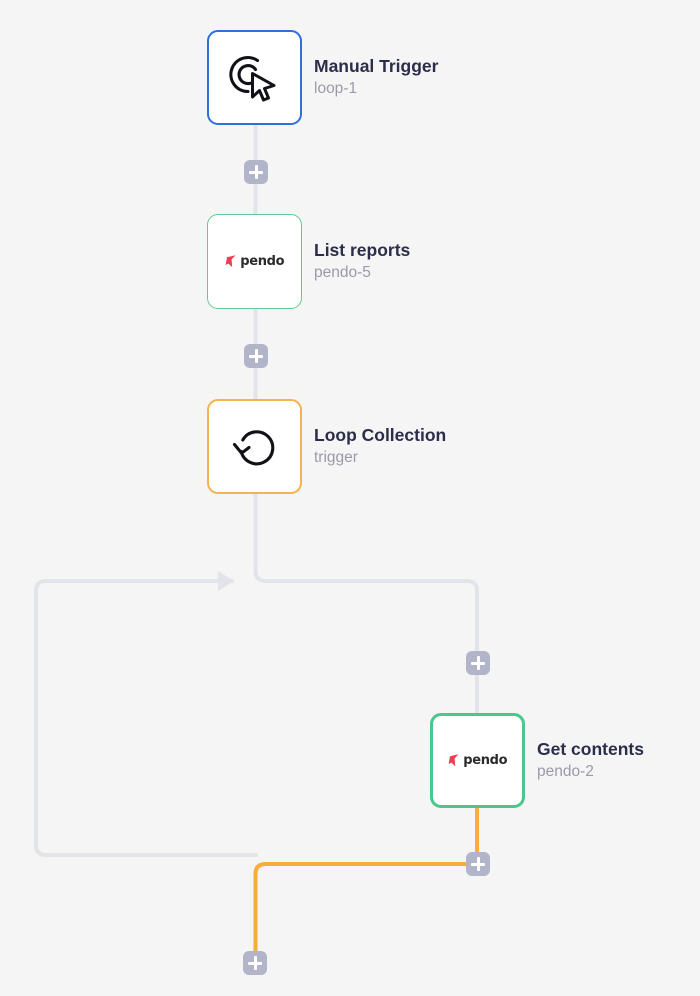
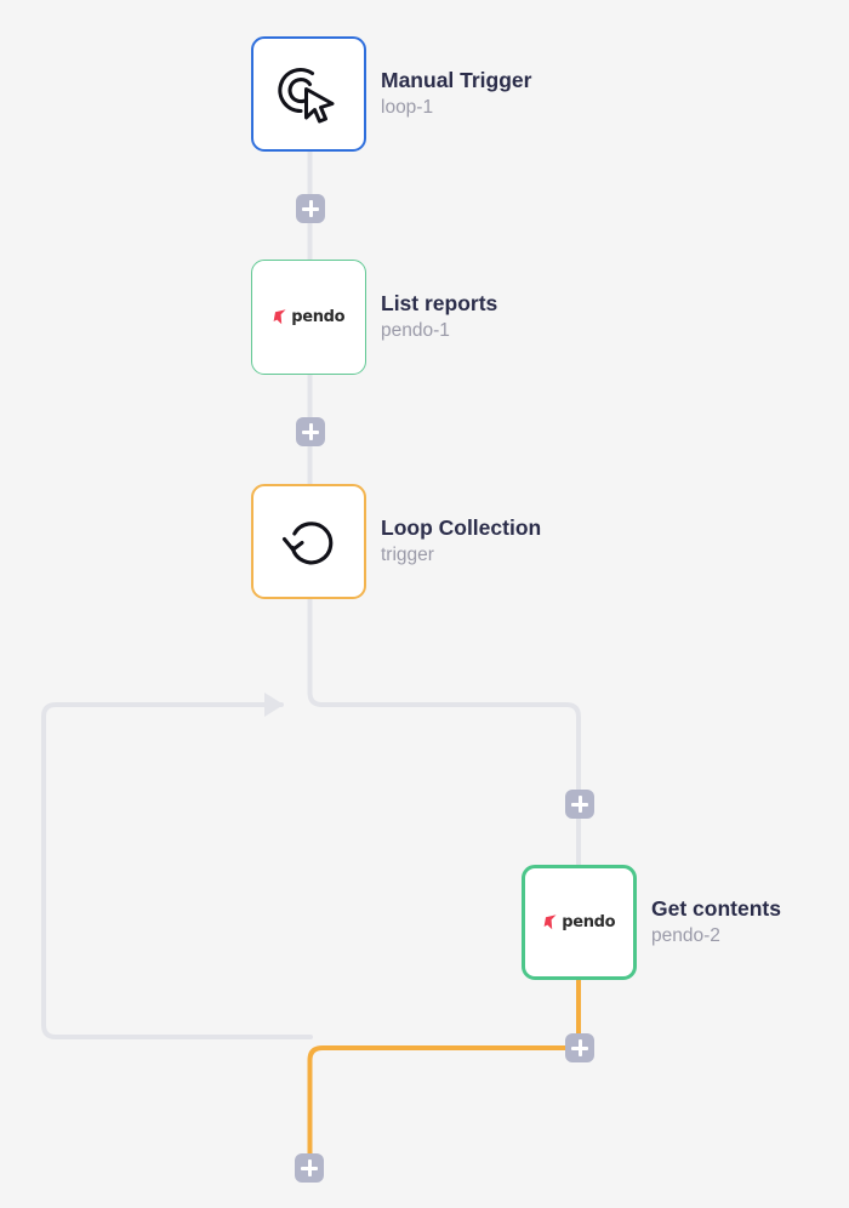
  Manual Trigger
  loop-1
  pendo
  List reports
- pendo-5
+ pendo-1
  Loop Collection
  trigger
  pendo
  Get contents
  pendo-2
